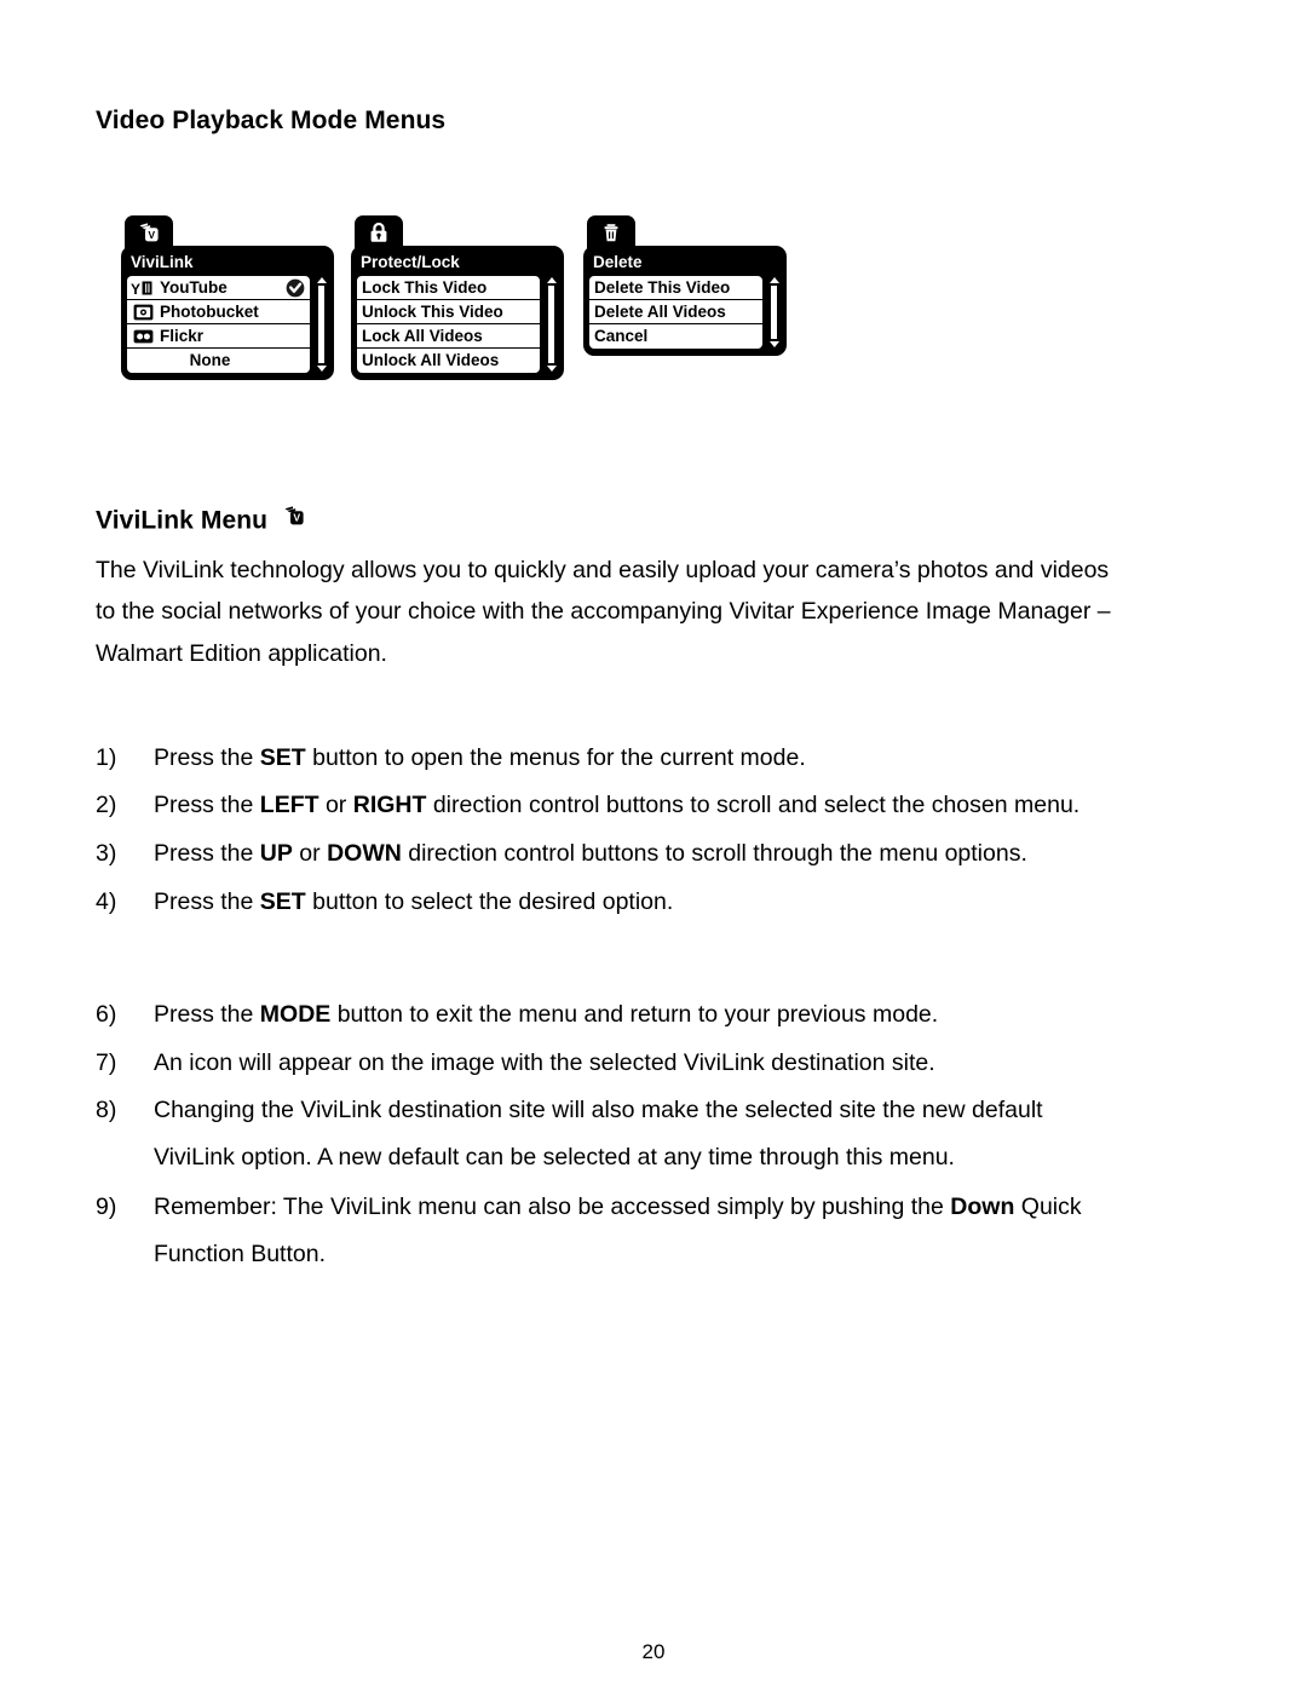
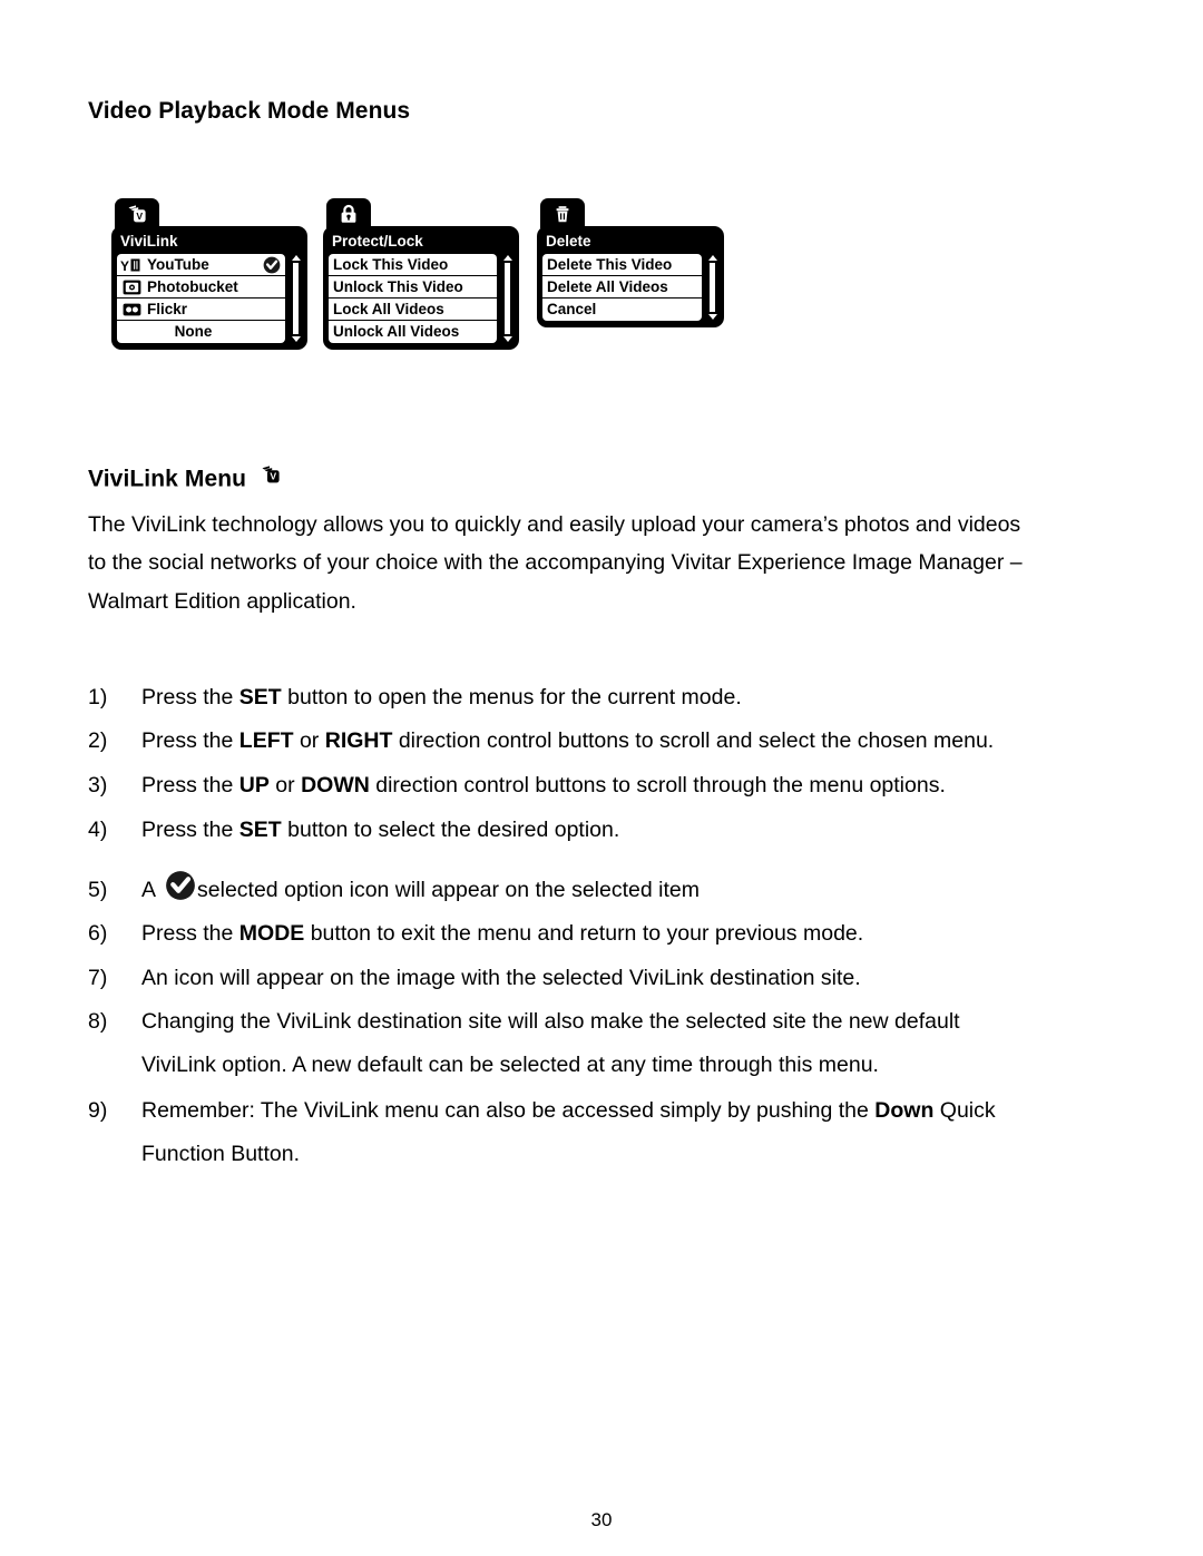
  Video Playback Mode Menus
  V
  ViviLink
  Y
  YouTube
  Photobucket
  Flickr
  None
  Protect/Lock
  Lock This Video
  Unlock This Video
  Lock All Videos
  Unlock All Videos
  Delete
  Delete This Video
  Delete All Videos
  Cancel
  ViviLink Menu
  V
  The ViviLink technology allows you to quickly and easily upload your camera’s photos and videos
  to the social networks of your choice with the accompanying Vivitar Experience Image Manager –
  Walmart Edition application.
  1)
  Press the SET button to open the menus for the current mode.
  2)
  Press the LEFT or RIGHT direction control buttons to scroll and select the chosen menu.
  3)
  Press the UP or DOWN direction control buttons to scroll through the menu options.
  4)
  Press the SET button to select the desired option.
+ 5)
+ A selected option icon will appear on the selected item
  6)
  Press the MODE button to exit the menu and return to your previous mode.
  7)
  An icon will appear on the image with the selected ViviLink destination site.
  8)
  Changing the ViviLink destination site will also make the selected site the new default
  ViviLink option. A new default can be selected at any time through this menu.
  9)
  Remember: The ViviLink menu can also be accessed simply by pushing the Down Quick
  Function Button.
- 20
+ 30
